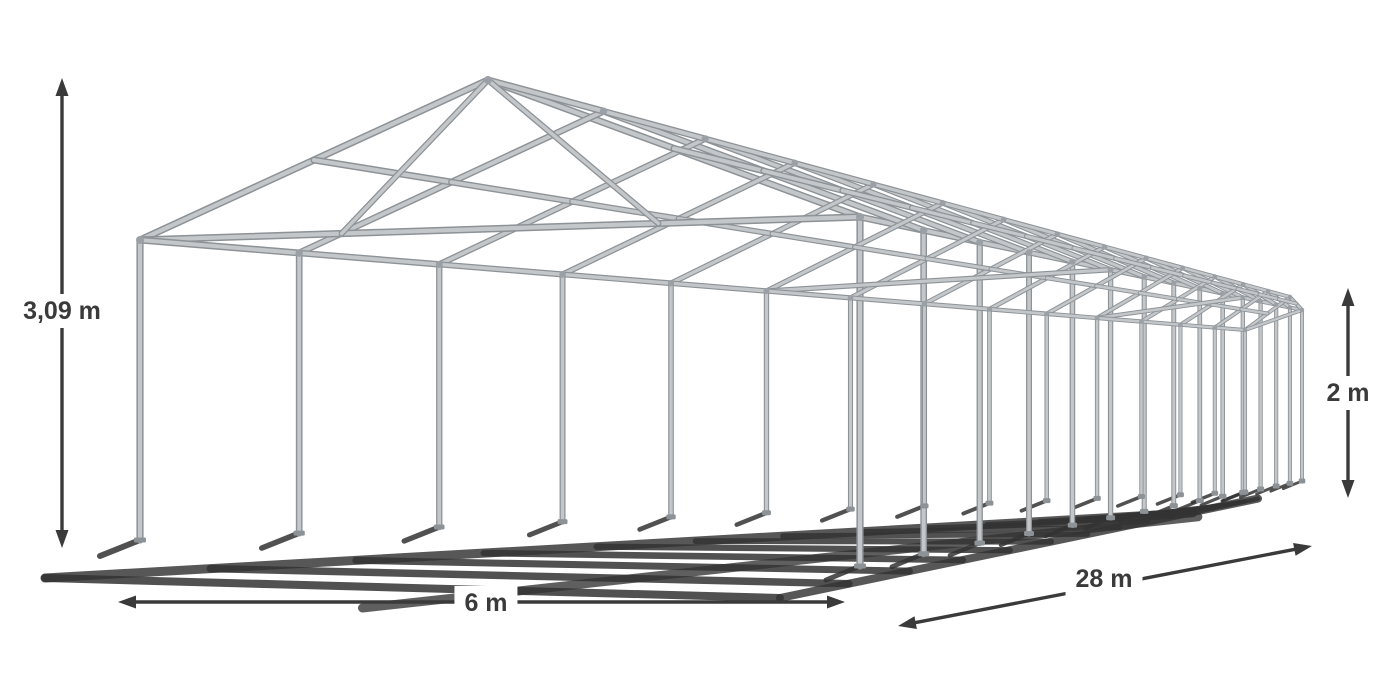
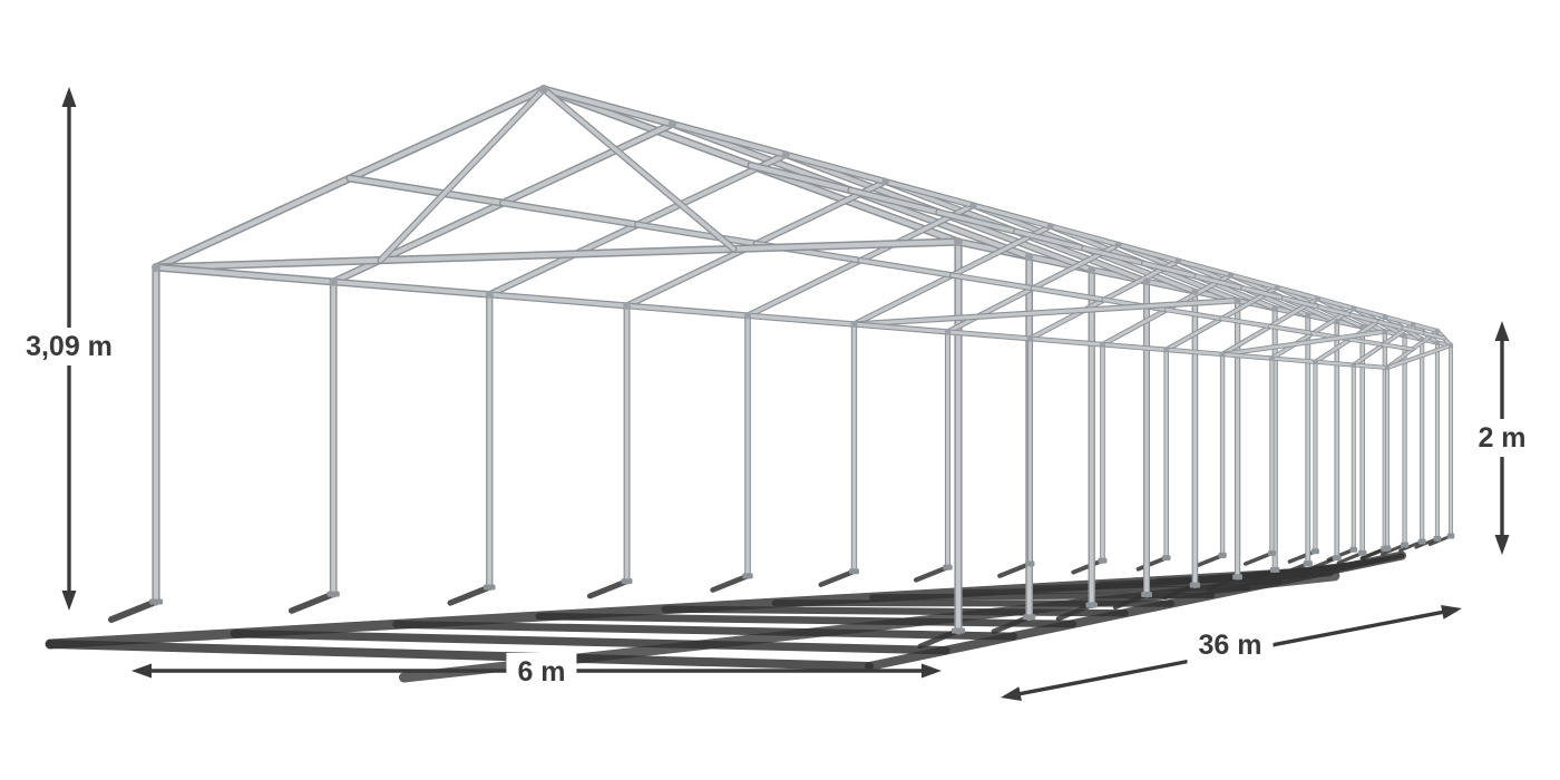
  3,09 m
  2 m
  6 m
- 28 m
+ 36 m
